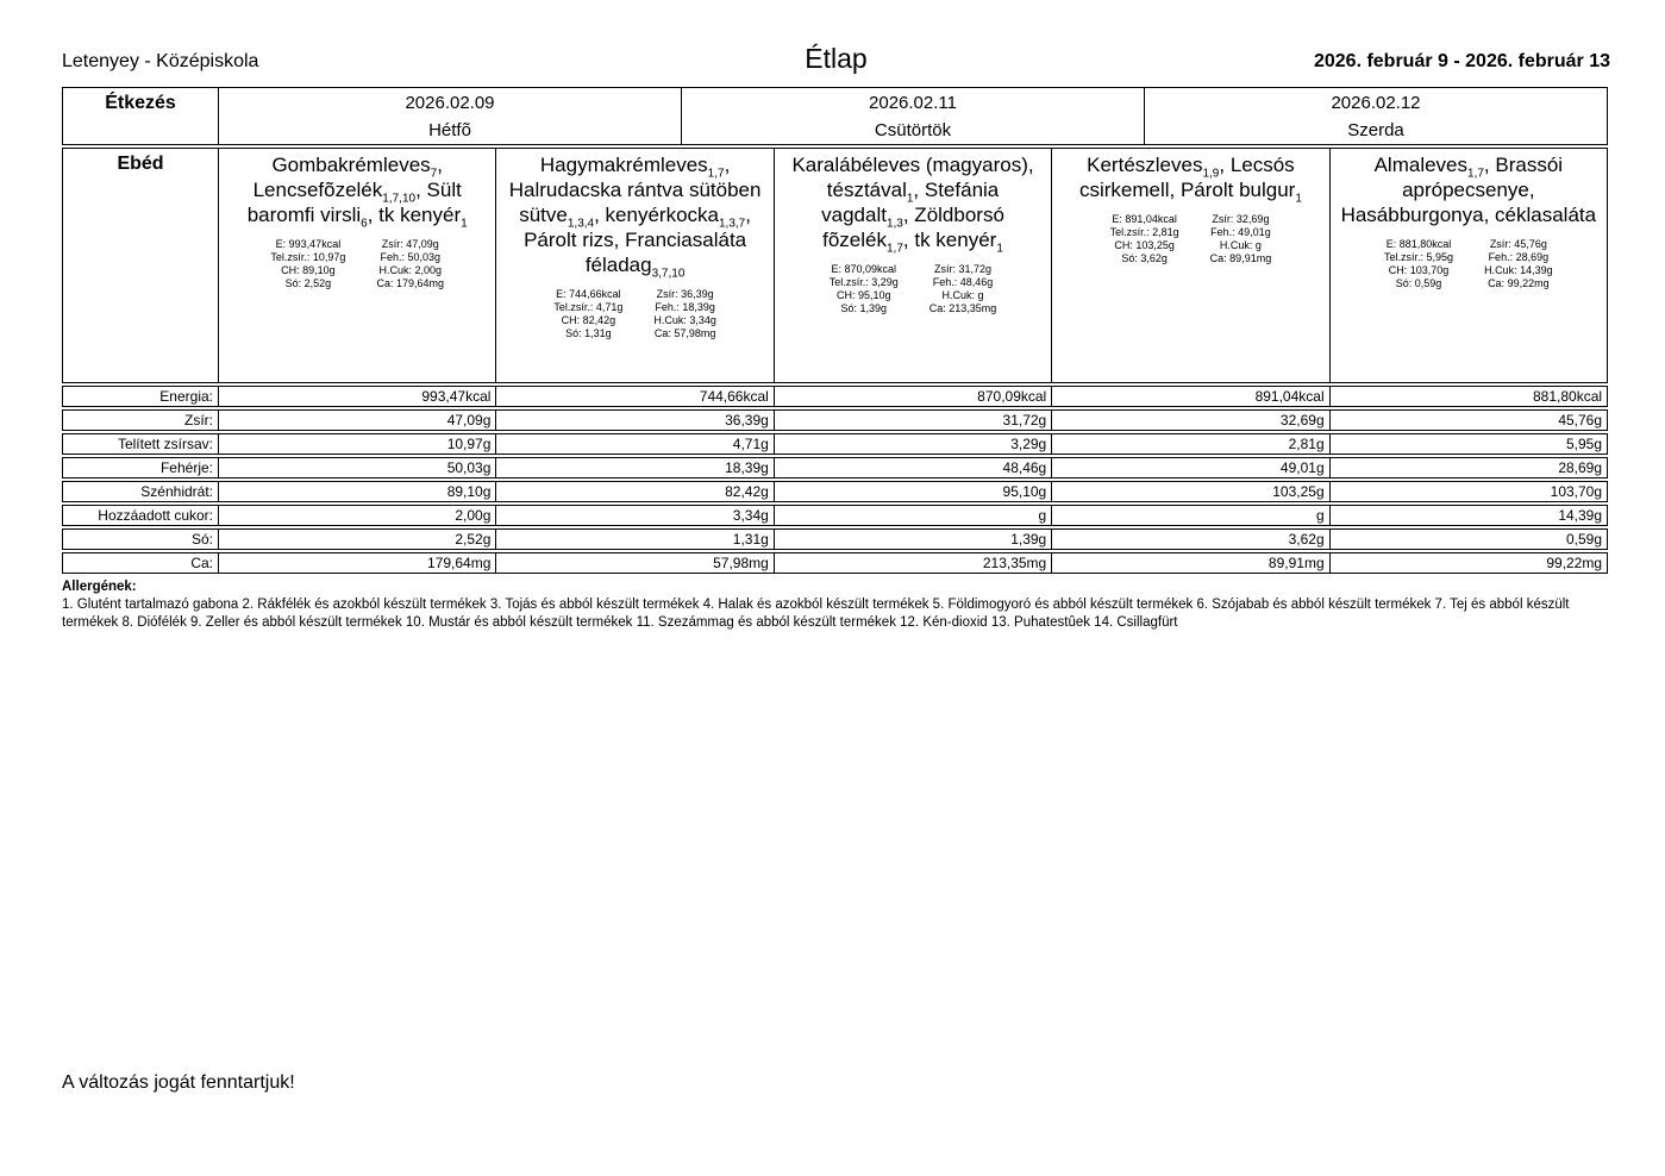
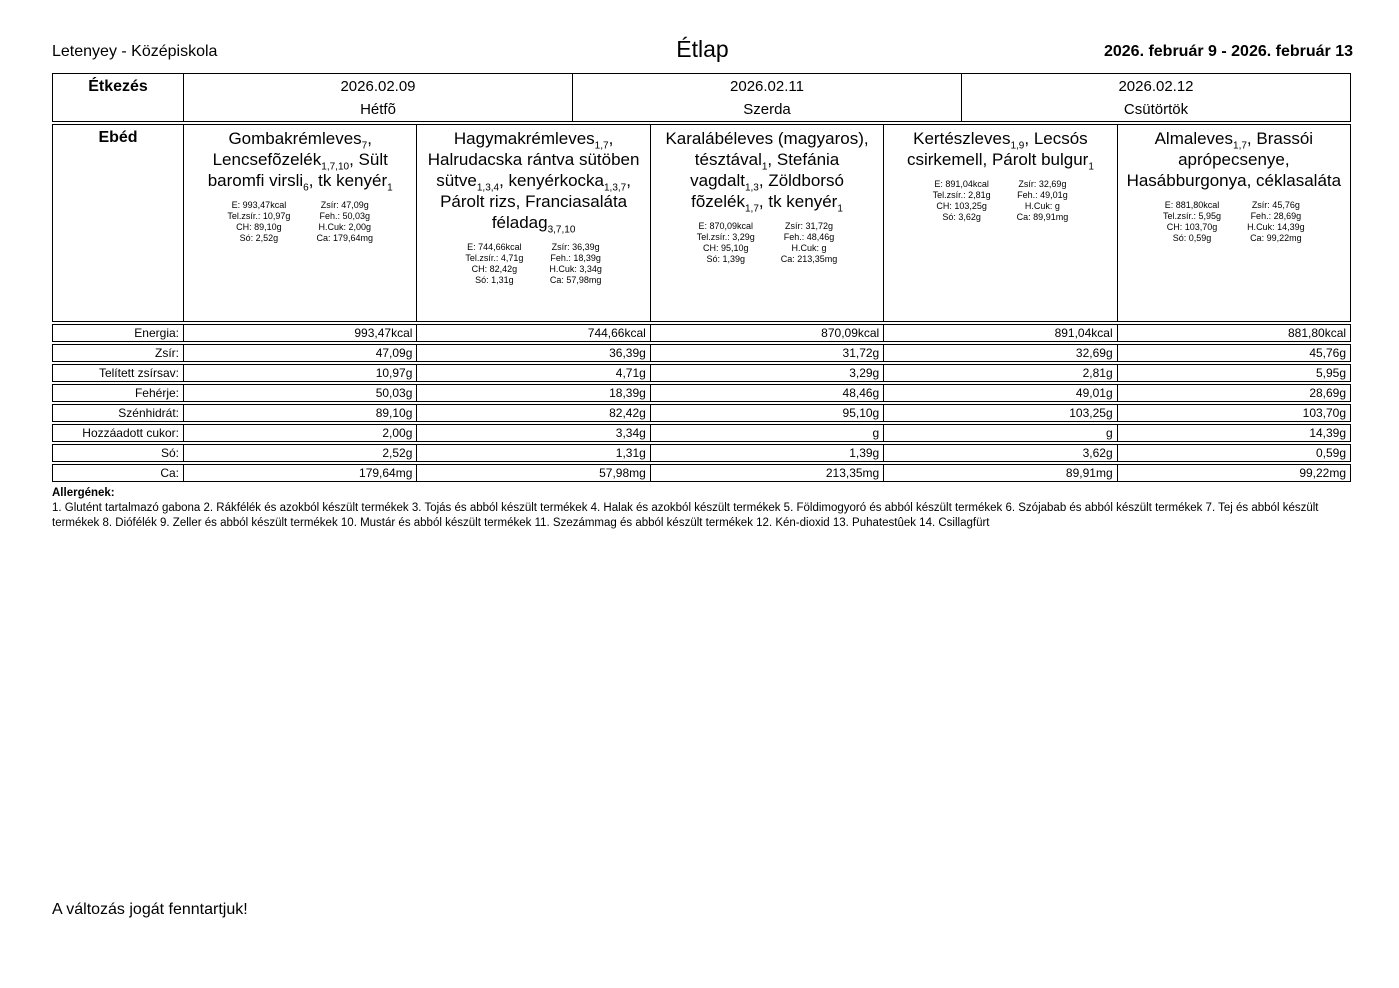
  Letenyey - Középiskola
  Étlap
  2026. február 9 - 2026. február 13
  Étkezés
  2026.02.09
  Hétfõ
  2026.02.11
- Csütörtök
+ Szerda
  2026.02.12
- Szerda
+ Csütörtök
  Ebéd
  Gombakrémleves7, Lencsefõzelék1,7,10, Sült baromfi virsli6, tk kenyér1
  E: 993,47kcal
  Tel.zsír.: 10,97g
  CH: 89,10g
  Só: 2,52g
  Zsír: 47,09g
  Feh.: 50,03g
  H.Cuk: 2,00g
  Ca: 179,64mg
  Hagymakrémleves1,7, Halrudacska rántva sütöben sütve1,3,4, kenyérkocka1,3,7, Párolt rizs, Franciasaláta féladag3,7,10
  E: 744,66kcal
  Tel.zsír.: 4,71g
  CH: 82,42g
  Só: 1,31g
  Zsír: 36,39g
  Feh.: 18,39g
  H.Cuk: 3,34g
  Ca: 57,98mg
  Karalábéleves (magyaros), tésztával1, Stefánia vagdalt1,3, Zöldborsó fõzelék1,7, tk kenyér1
  E: 870,09kcal
  Tel.zsír.: 3,29g
  CH: 95,10g
  Só: 1,39g
  Zsír: 31,72g
  Feh.: 48,46g
  H.Cuk: g
  Ca: 213,35mg
  Kertészleves1,9, Lecsós csirkemell, Párolt bulgur1
  E: 891,04kcal
  Tel.zsír.: 2,81g
  CH: 103,25g
  Só: 3,62g
  Zsír: 32,69g
  Feh.: 49,01g
  H.Cuk: g
  Ca: 89,91mg
  Almaleves1,7, Brassói aprópecsenye, Hasábburgonya, céklasaláta
  E: 881,80kcal
  Tel.zsír.: 5,95g
  CH: 103,70g
  Só: 0,59g
  Zsír: 45,76g
  Feh.: 28,69g
  H.Cuk: 14,39g
  Ca: 99,22mg
  Energia:
  993,47kcal
  744,66kcal
  870,09kcal
  891,04kcal
  881,80kcal
  Zsír:
  47,09g
  36,39g
  31,72g
  32,69g
  45,76g
  Telített zsírsav:
  10,97g
  4,71g
  3,29g
  2,81g
  5,95g
  Fehérje:
  50,03g
  18,39g
  48,46g
  49,01g
  28,69g
  Szénhidrát:
  89,10g
  82,42g
  95,10g
  103,25g
  103,70g
  Hozzáadott cukor:
  2,00g
  3,34g
  g
  g
  14,39g
  Só:
  2,52g
  1,31g
  1,39g
  3,62g
  0,59g
  Ca:
  179,64mg
  57,98mg
  213,35mg
  89,91mg
  99,22mg
  Allergének:
  1. Glutént tartalmazó gabona 2. Rákfélék és azokból készült termékek 3. Tojás és abból készült termékek 4. Halak és azokból készült termékek 5. Földimogyoró és abból készült termékek 6. Szójabab és abból készült termékek 7. Tej és abból készült termékek 8. Diófélék 9. Zeller és abból készült termékek 10. Mustár és abból készült termékek 11. Szezámmag és abból készült termékek 12. Kén-dioxid 13. Puhatestûek 14. Csillagfürt
  A változás jogát fenntartjuk!
